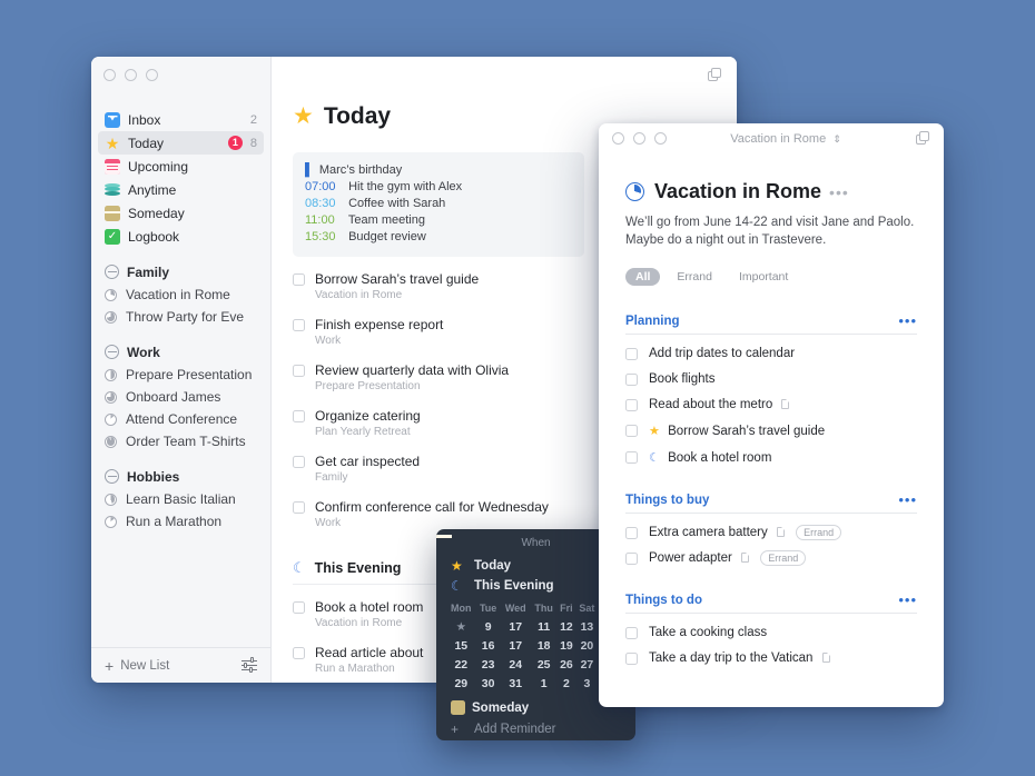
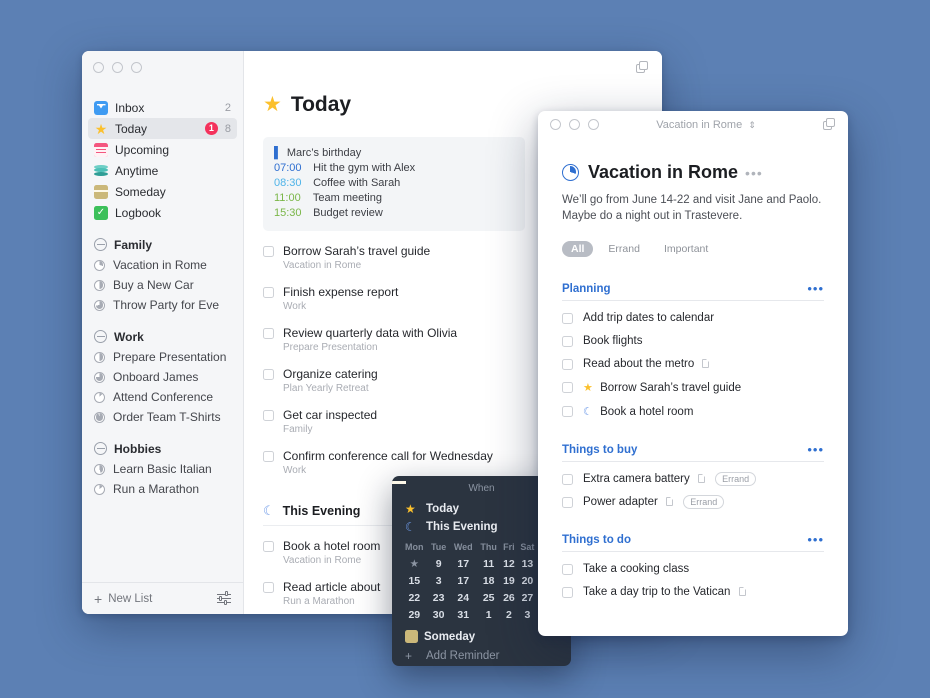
  Inbox
  2
  ★
  Today
  1
  8
  Upcoming
  Anytime
  Someday
  Logbook
  Family
  Vacation in Rome
+ Buy a New Car
  Throw Party for Eve
  Work
  Prepare Presentation
  Onboard James
  Attend Conference
  Order Team T-Shirts
  Hobbies
  Learn Basic Italian
  Run a Marathon
  +
  New List
  ★
  Today
  ▌ Marc’s birthday
  07:00 Hit the gym with Alex
  08:30 Coffee with Sarah
  11:00 Team meeting
  15:30 Budget review
  Borrow Sarah’s travel guide
  Vacation in Rome
  Finish expense report
  Work
  Review quarterly data with Olivia
  Prepare Presentation
  Organize catering
  Plan Yearly Retreat
  Get car inspected
  Family
  Confirm conference call for Wednesday
  Work
  ☾
  This Evening
  Book a hotel room
  Vacation in Rome
  Read article about
  Run a Marathon
  When
  ★
  Today
  ☾
  This Evening
  Mon	Tue	Wed	Thu	Fri	Sat
  ★	9	17	11	12	13
- 15	16	17	18	19	20
+ 15	3	17	18	19	20
  22	23	24	25	26	27
  29	30	31	1	2	3
  Someday
  +
  Add Reminder
  Vacation in Rome ⇕
  Vacation in Rome
  •••
  We’ll go from June 14-22 and visit Jane and Paolo. Maybe do a night out in Trastevere.
  All
  Errand
  Important
  Planning
  •••
  Add trip dates to calendar
  Book flights
  Read about the metro
  ★ Borrow Sarah’s travel guide
  ☾ Book a hotel room
  Things to buy
  •••
  Extra camera battery Errand
  Power adapter Errand
  Things to do
  •••
  Take a cooking class
  Take a day trip to the Vatican
